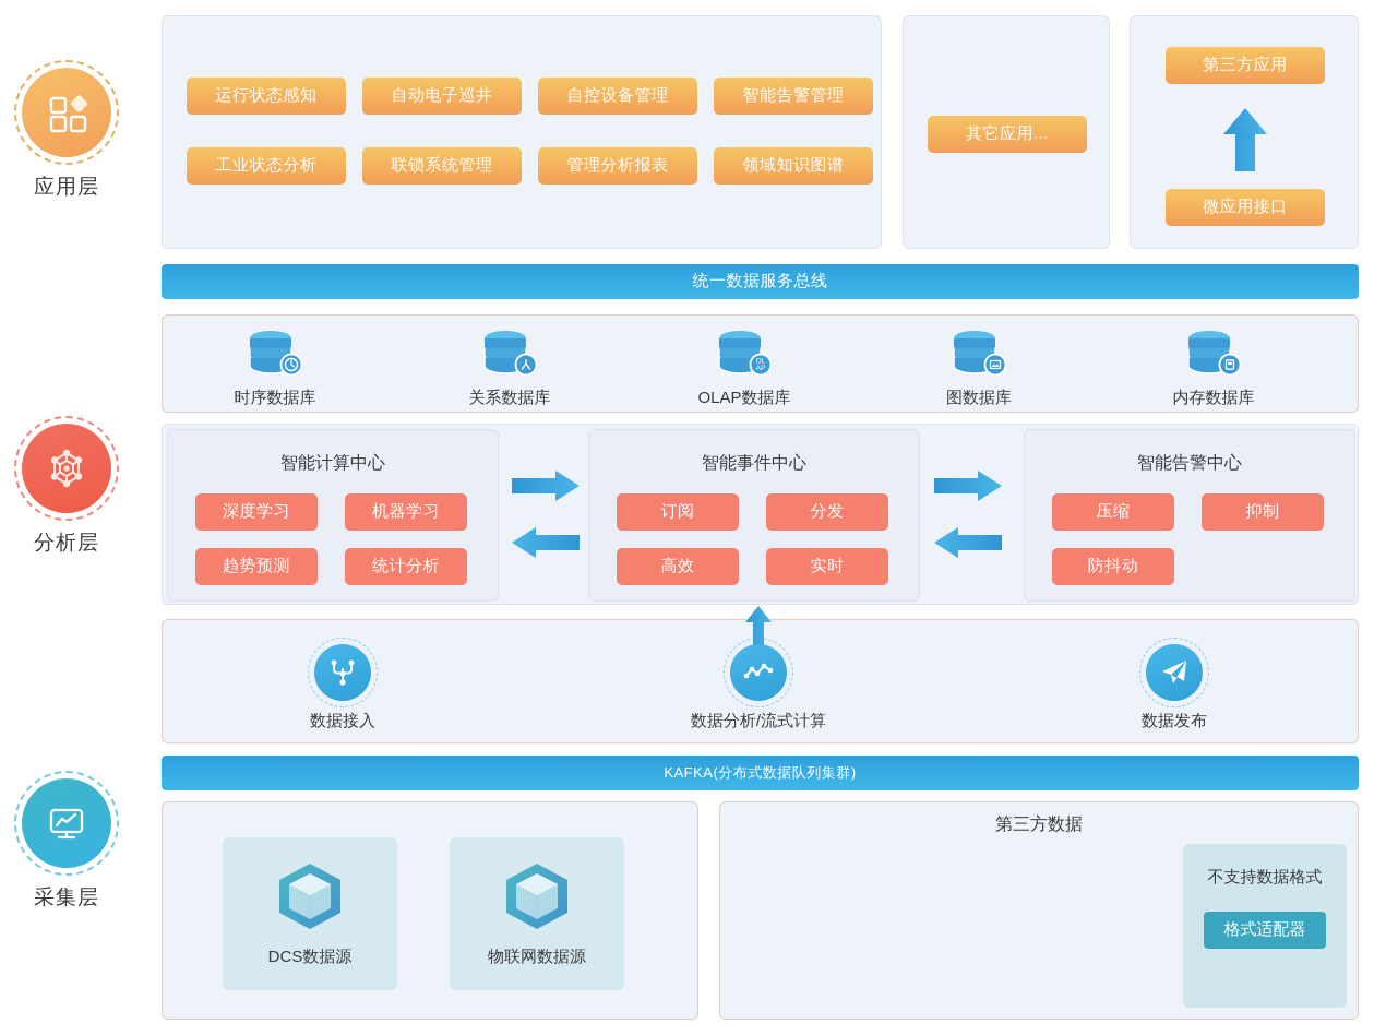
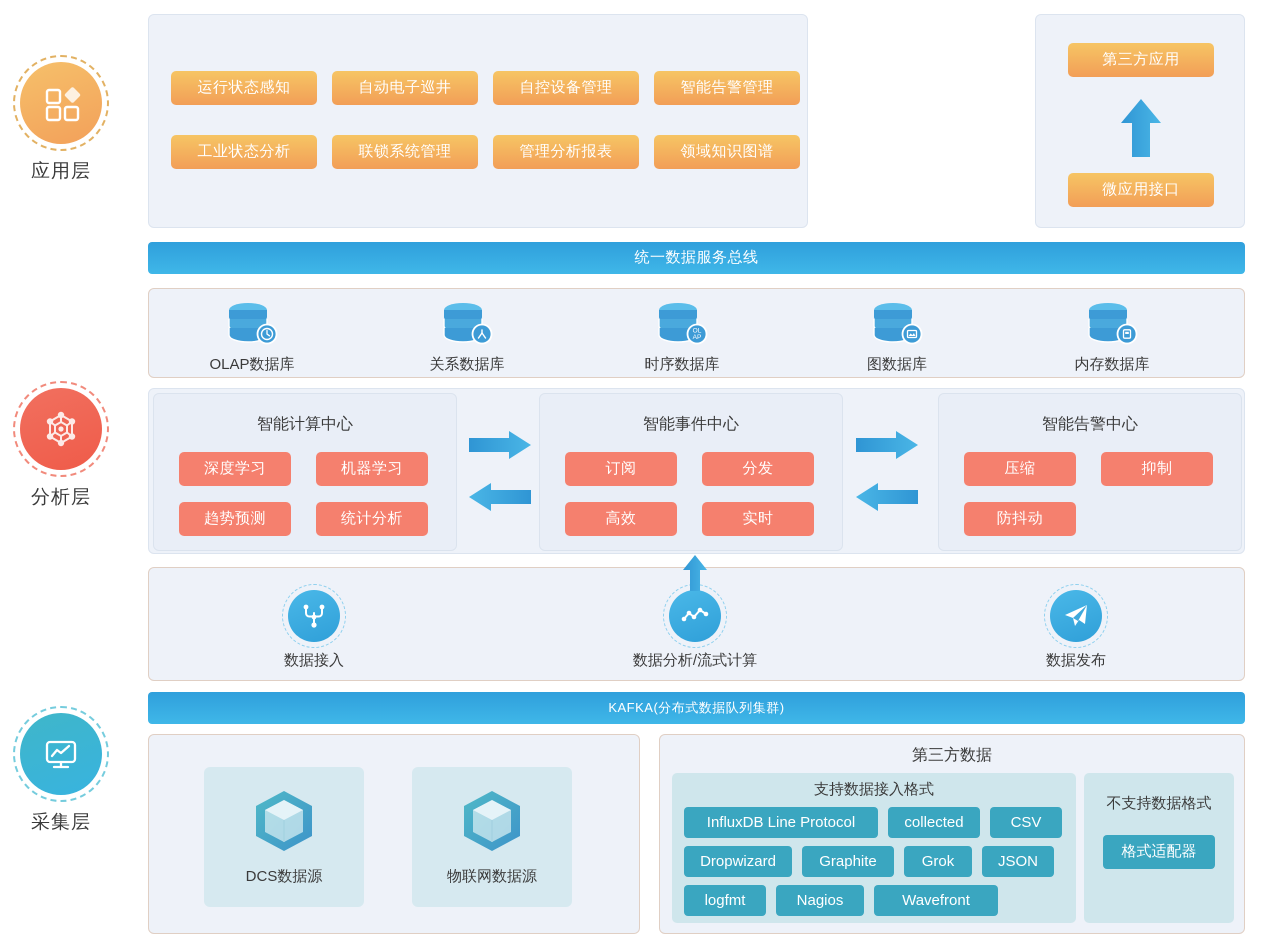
  应用层
  分析层
  采集层
  运行状态感知
  自动电子巡井
  自控设备管理
  智能告警管理
  工业状态分析
  联锁系统管理
  管理分析报表
  领域知识图谱
- 其它应用...
  第三方应用
  微应用接口
  统一数据服务总线
- 时序数据库
+ OLAP数据库
  关系数据库
- OLAP数据库
+ 时序数据库
  图数据库
  内存数据库
  智能计算中心
  深度学习
  机器学习
  趋势预测
  统计分析
  智能事件中心
  订阅
  分发
  高效
  实时
  智能告警中心
  压缩
  抑制
  防抖动
  数据接入
  数据分析/流式计算
  数据发布
  KAFKA(分布式数据队列集群)
  DCS数据源
  物联网数据源
  第三方数据
+ 支持数据接入格式
+ InfluxDB Line Protocol
+ collected
+ CSV
+ Dropwizard
+ Graphite
+ Grok
+ JSON
+ logfmt
+ Nagios
+ Wavefront
  不支持数据格式
  格式适配器
